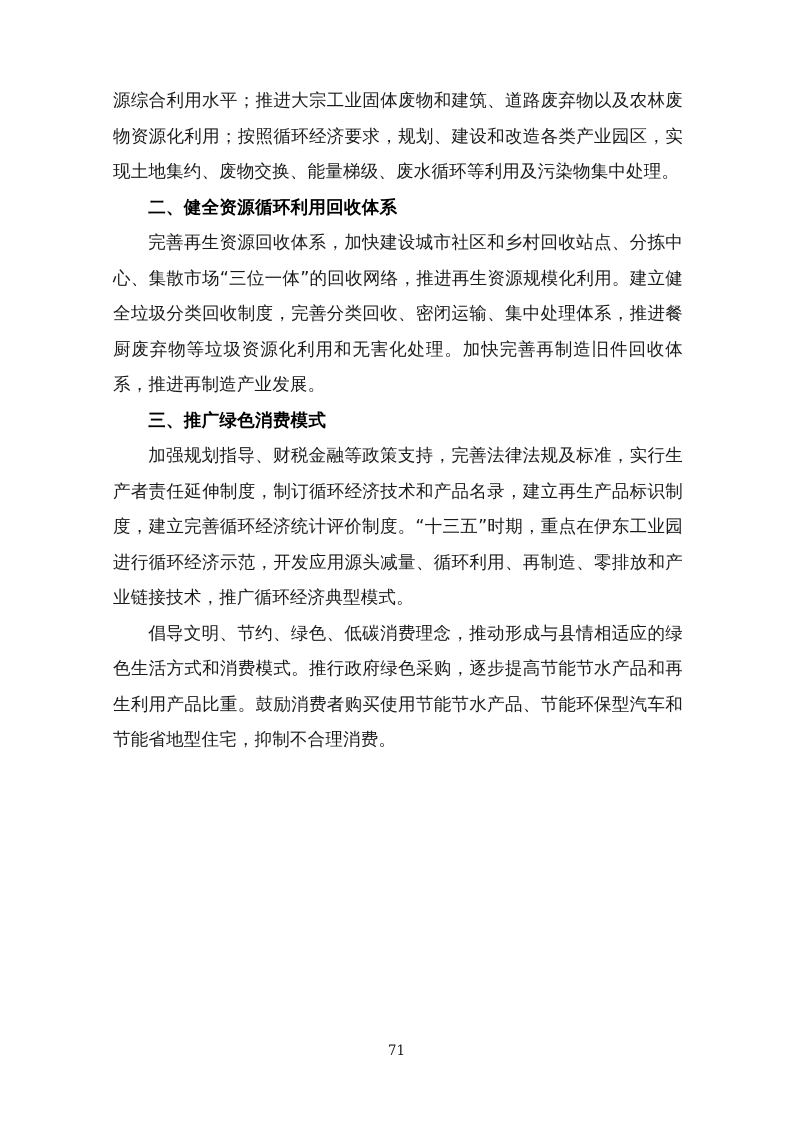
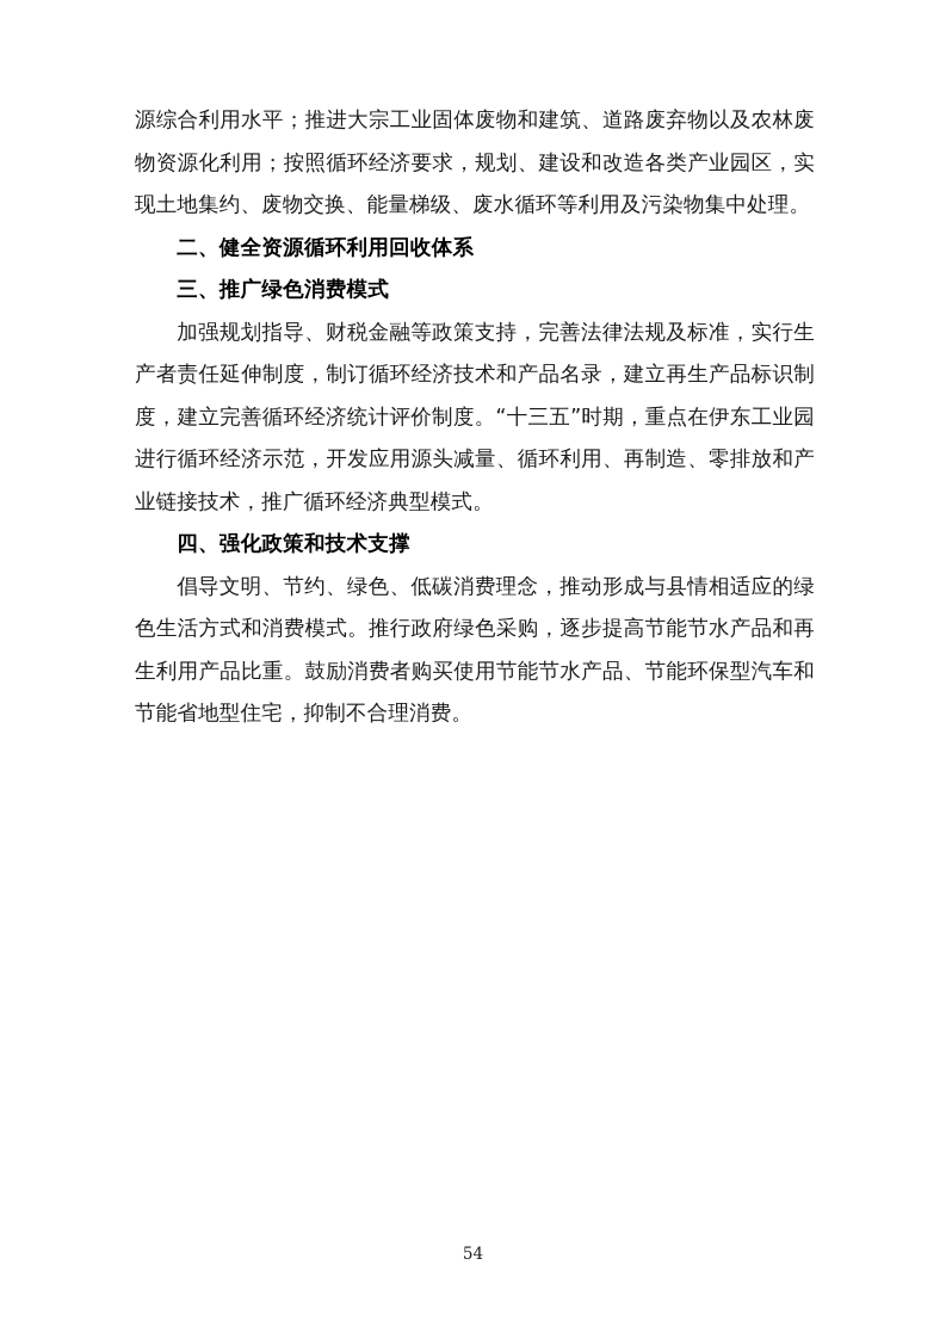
  源综合利用水平；推进大宗工业固体废物和建筑、道路废弃物以及农林废物资源化利用；按照循环经济要求，规划、建设和改造各类产业园区，实现土地集约、废物交换、能量梯级、废水循环等利用及污染物集中处理。
  二、健全资源循环利用回收体系
- 完善再生资源回收体系，加快建设城市社区和乡村回收站点、分拣中心、集散市场“三位一体”的回收网络，推进再生资源规模化利用。建立健全垃圾分类回收制度，完善分类回收、密闭运输、集中处理体系，推进餐厨废弃物等垃圾资源化利用和无害化处理。加快完善再制造旧件回收体系，推进再制造产业发展。
  三、推广绿色消费模式
  加强规划指导、财税金融等政策支持，完善法律法规及标准，实行生产者责任延伸制度，制订循环经济技术和产品名录，建立再生产品标识制度，建立完善循环经济统计评价制度。“十三五”时期，重点在伊东工业园进行循环经济示范，开发应用源头减量、循环利用、再制造、零排放和产业链接技术，推广循环经济典型模式。
+ 四、强化政策和技术支撑
  倡导文明、节约、绿色、低碳消费理念，推动形成与县情相适应的绿色生活方式和消费模式。推行政府绿色采购，逐步提高节能节水产品和再生利用产品比重。鼓励消费者购买使用节能节水产品、节能环保型汽车和节能省地型住宅，抑制不合理消费。
- 71
+ 54
